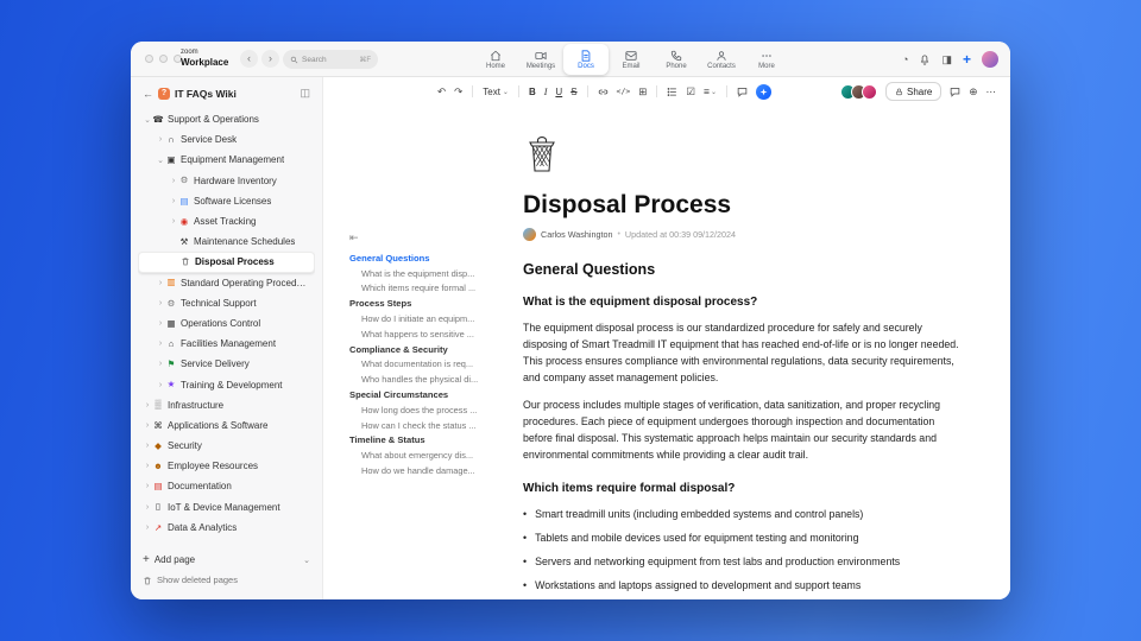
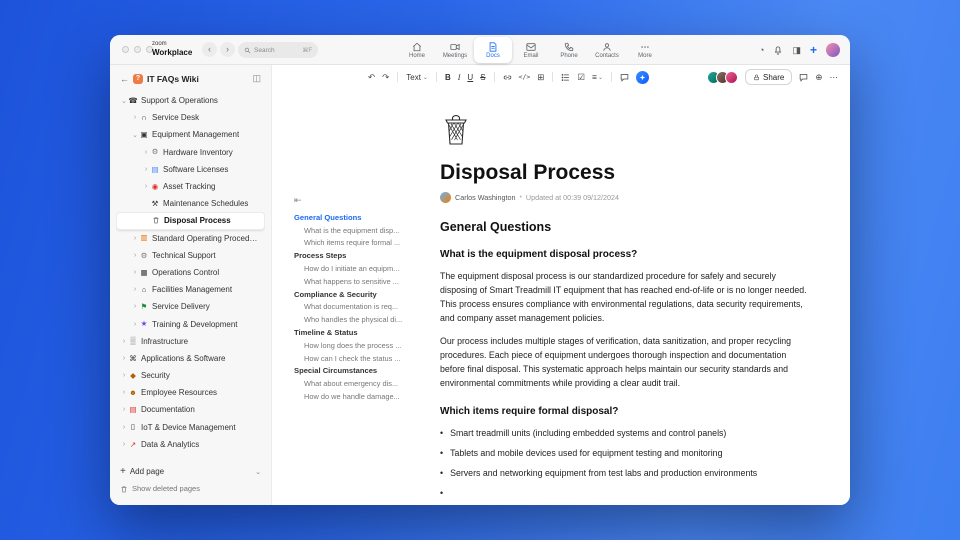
  Workplace
  ‹
  ›
  ◔
  ◨
  +
  ←
  IT FAQs Wiki
  ◫
  ☎
  Support & Operations
  ∩
  Service Desk
  ▣
  Equipment Management
  ⚙
  Hardware Inventory
  ▤
  Software Licenses
  ◉
  Asset Tracking
  ⚒
  Maintenance Schedules
  Disposal Process
  ▥
  Standard Operating Procedure
  ⚙
  Technical Support
  ▦
  Operations Control
  ⌂
  Facilities Management
  ⚑
  Service Delivery
  ★
  Training & Development
  ▒
  Infrastructure
  ⌘
  Applications & Software
  ◆
  Security
  ☻
  Employee Resources
  ▤
  Documentation
  ▯
  IoT & Device Management
  ↗
  Data & Analytics
  +
  Add page
  Show deleted pages
  ↶
  ↷
  Text
  B
  I
  U
  S
  </>
  ⊞
  ☑
  ≡
  Share
  ⊕
  ⋯
  ⇤
  General Questions
  What is the equipment disp...
  Which items require formal ...
  Process Steps
  How do I initiate an equipm...
  What happens to sensitive ...
  Compliance & Security
  What documentation is req...
  Who handles the physical di...
- Special Circumstances
+ Timeline & Status
  How long does the process ...
  How can I check the status ...
- Timeline & Status
+ Special Circumstances
  What about emergency dis...
  How do we handle damage...
  Disposal Process
  Carlos Washington
  Updated at 00:39 09/12/2024
  General Questions
  What is the equipment disposal process?
  The equipment disposal process is our standardized procedure for safely and securely disposing of Smart Treadmill IT equipment that has reached end-of-life or is no longer needed. This process ensures compliance with environmental regulations, data security requirements, and company asset management policies.
  Our process includes multiple stages of verification, data sanitization, and proper recycling procedures. Each piece of equipment undergoes thorough inspection and documentation before final disposal. This systematic approach helps maintain our security standards and environmental commitments while providing a clear audit trail.
  Which items require formal disposal?
  •
  Smart treadmill units (including embedded systems and control panels)
  •
  Tablets and mobile devices used for equipment testing and monitoring
  •
  Servers and networking equipment from test labs and production environments
  •
- Workstations and laptops assigned to development and support teams
